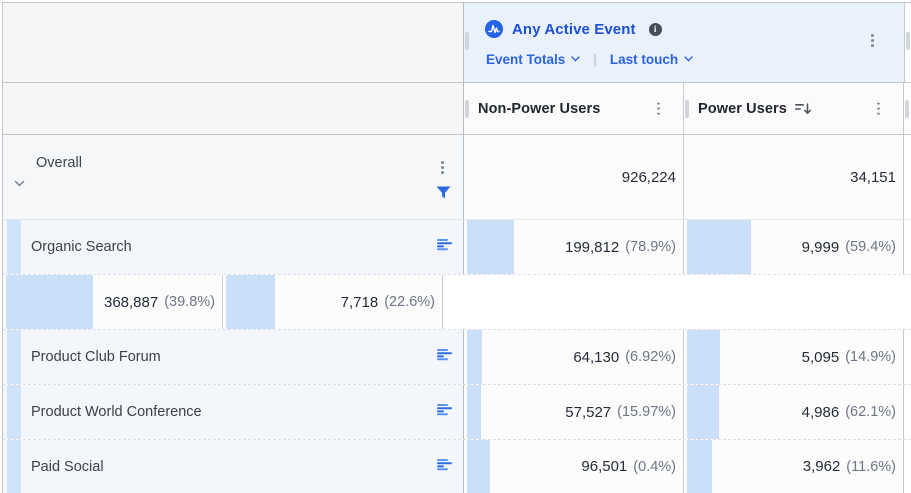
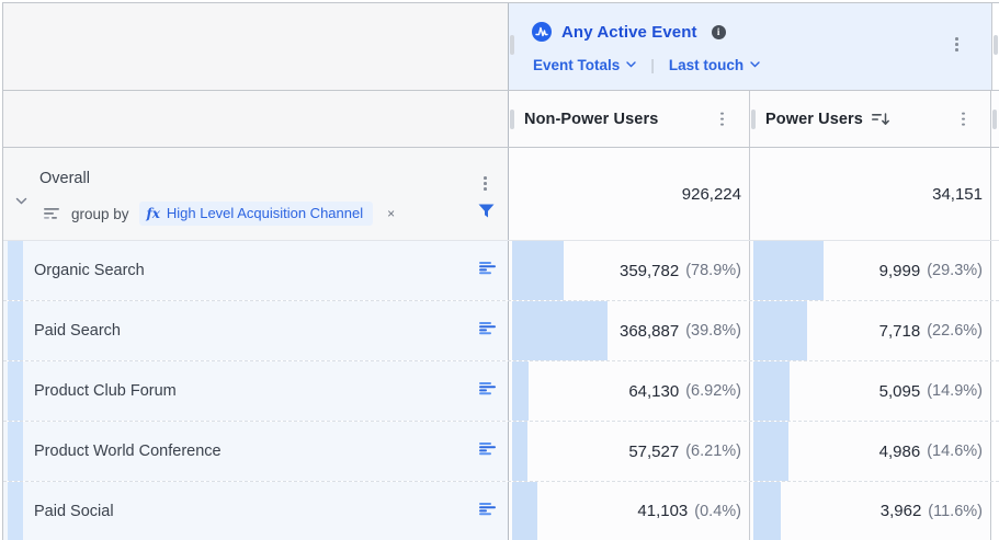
  Any Active Event
  i
  Event Totals
  |
  Last touch
  Non-Power Users
  Power Users
  Overall
+ group by
+ fx
+ High Level Acquisition Channel
+ ×
  926,224
  34,151
  Organic Search
- 199,812
+ 359,782
  (78.9%)
  9,999
- (59.4%)
+ (29.3%)
+ Paid Search
  368,887
  (39.8%)
  7,718
  (22.6%)
  Product Club Forum
  64,130
  (6.92%)
  5,095
  (14.9%)
  Product World Conference
  57,527
- (15.97%)
+ (6.21%)
  4,986
- (62.1%)
+ (14.6%)
  Paid Social
- 96,501
+ 41,103
  (0.4%)
  3,962
  (11.6%)
